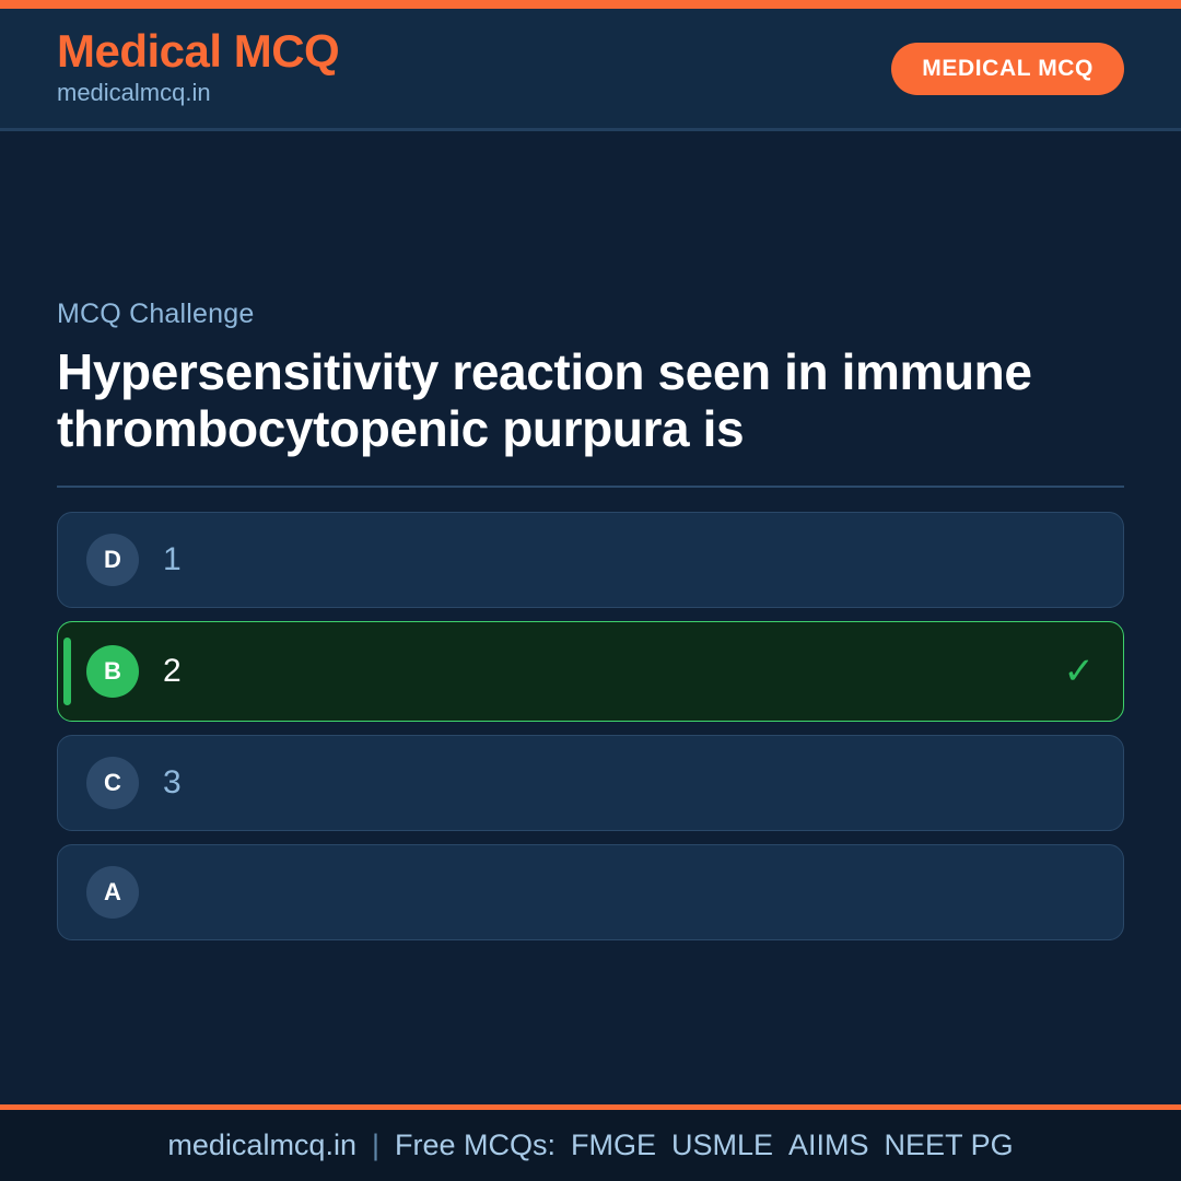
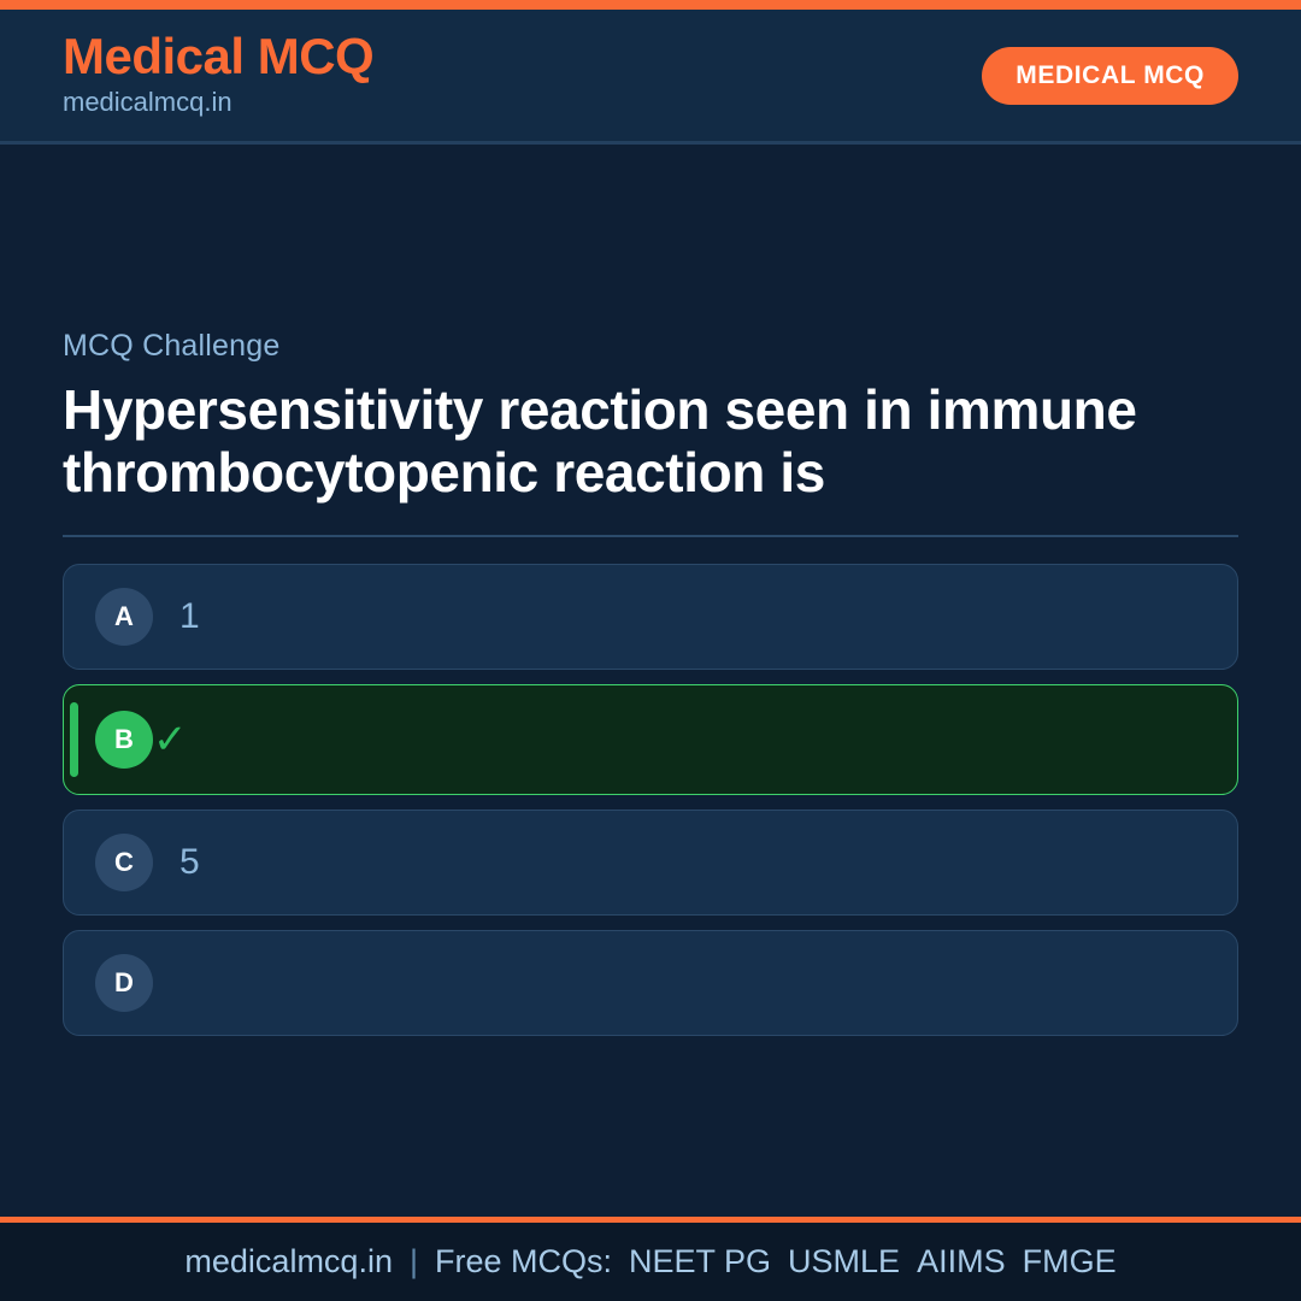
  Medical MCQ
  medicalmcq.in
  MEDICAL MCQ
  MCQ Challenge
- Hypersensitivity reaction seen in immune thrombocytopenic purpura is
+ Hypersensitivity reaction seen in immune thrombocytopenic reaction is
- D
+ A
  1
  B
- 2
  ✓
  C
- 3
+ 5
- A
+ D
  medicalmcq.in
  |
  Free MCQs:
- FMGE
+ NEET PG
  USMLE
  AIIMS
- NEET PG
+ FMGE
